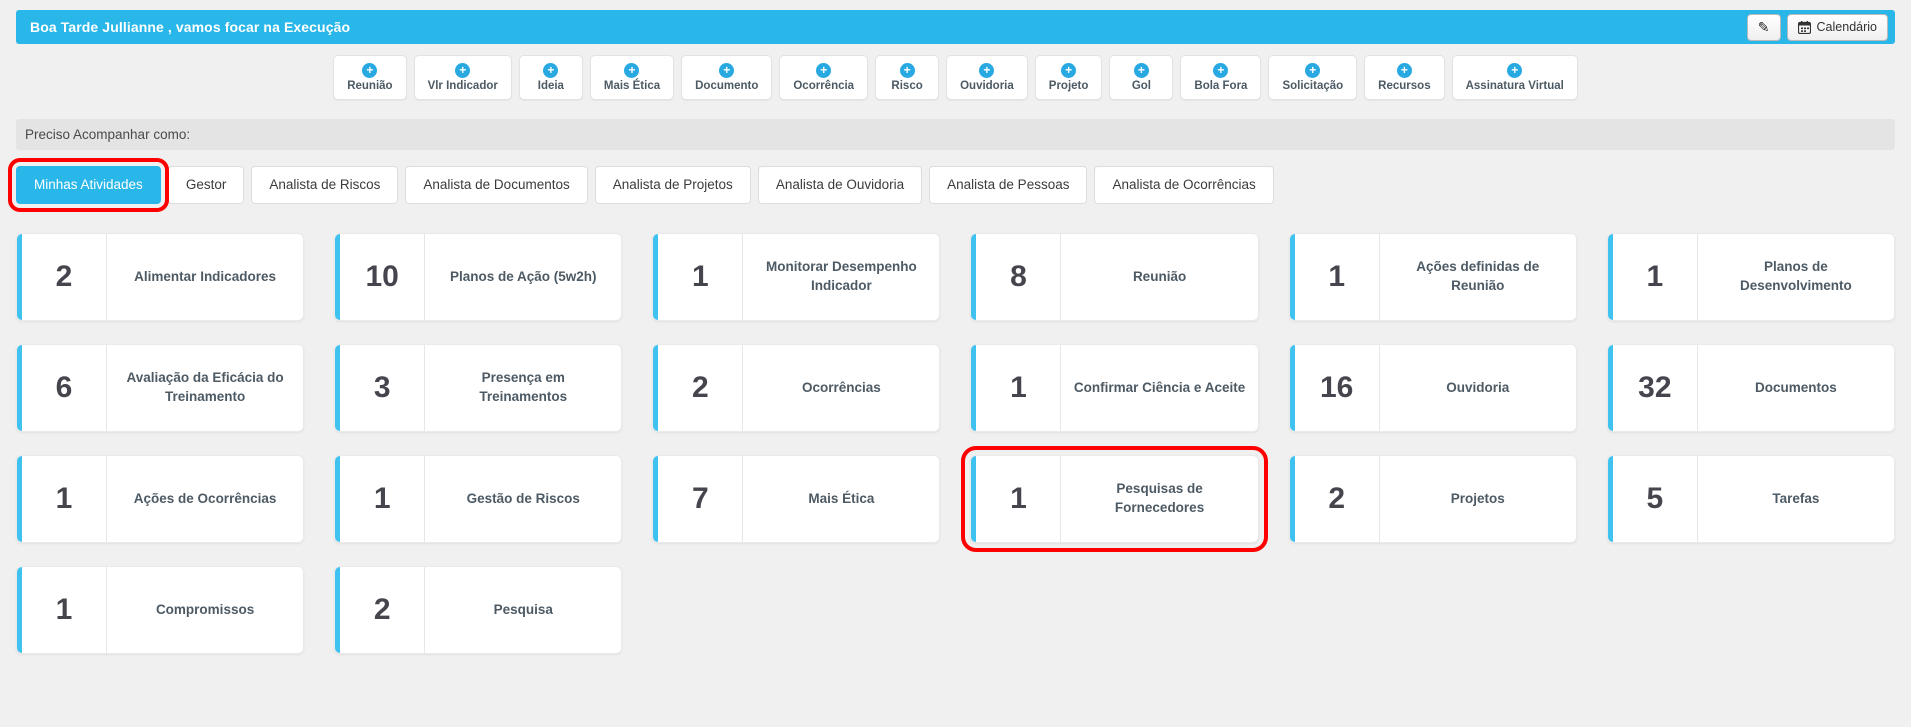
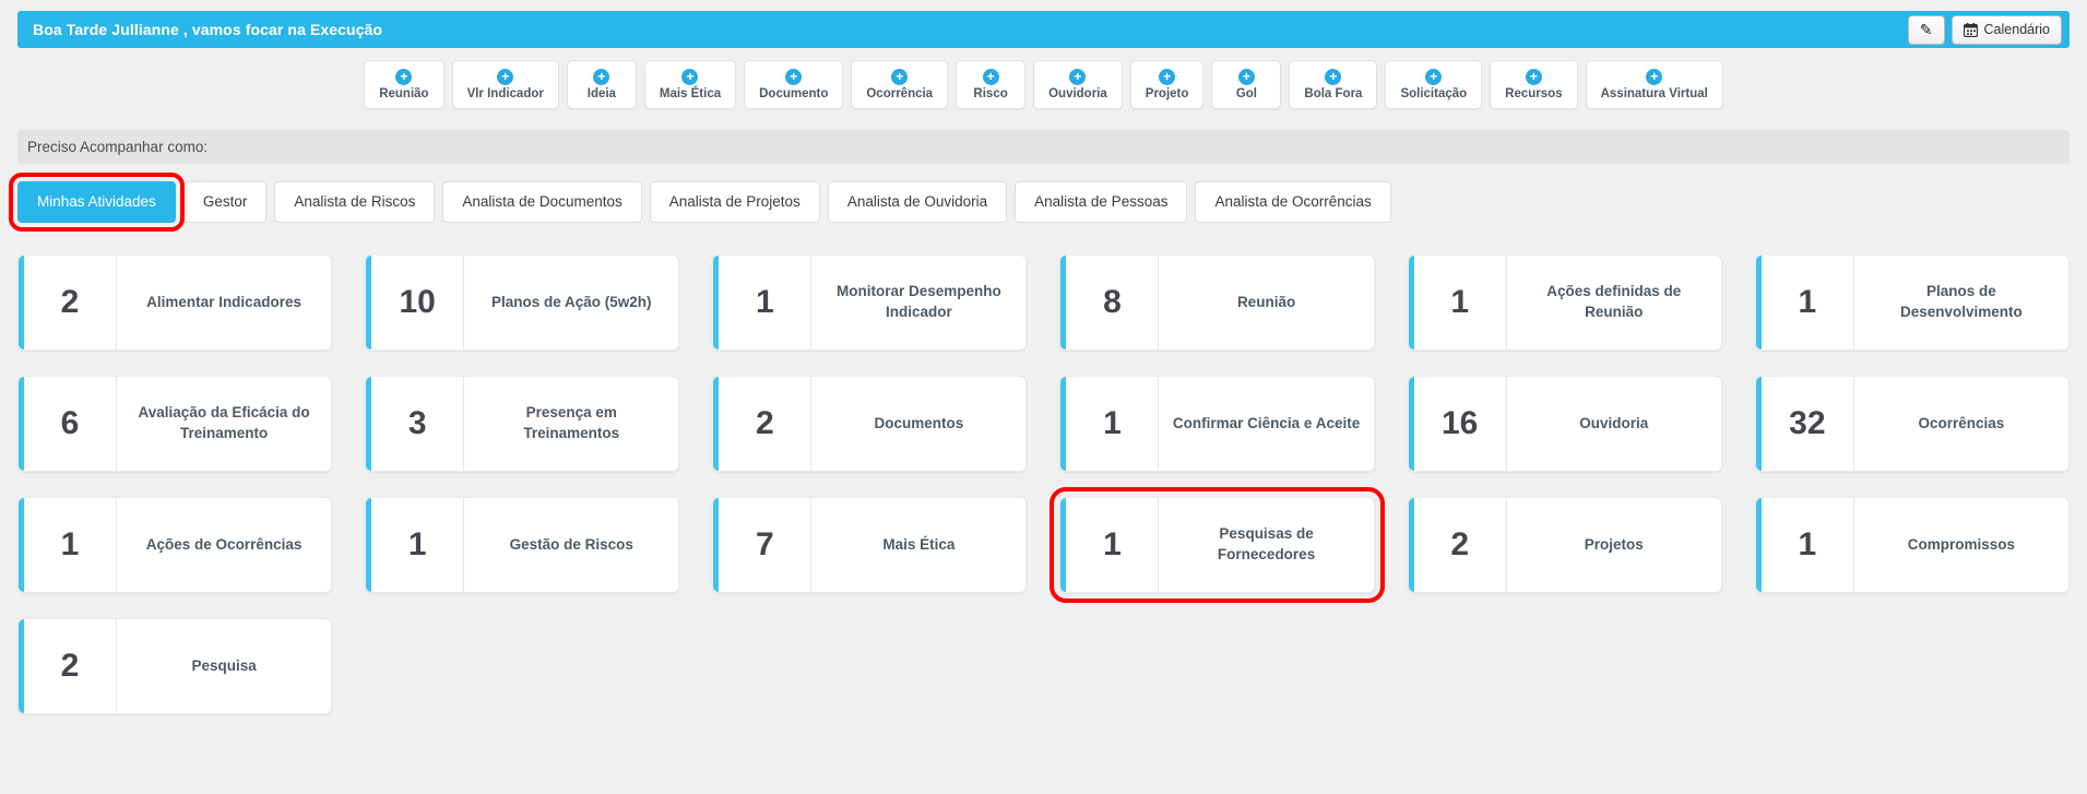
  Boa Tarde Jullianne , vamos focar na Execução
  ✎
  Calendário
  +
  Reunião
  +
  Vlr Indicador
  +
  Ideia
  +
  Mais Ética
  +
  Documento
  +
  Ocorrência
  +
  Risco
  +
  Ouvidoria
  +
  Projeto
  +
  Gol
  +
  Bola Fora
  +
  Solicitação
  +
  Recursos
  +
  Assinatura Virtual
  Preciso Acompanhar como:
  Minhas Atividades
  Gestor
  Analista de Riscos
  Analista de Documentos
  Analista de Projetos
  Analista de Ouvidoria
  Analista de Pessoas
  Analista de Ocorrências
  2
  Alimentar Indicadores
  10
  Planos de Ação (5w2h)
  1
  Monitorar Desempenho Indicador
  8
  Reunião
  1
  Ações definidas de Reunião
  1
  Planos de Desenvolvimento
  6
  Avaliação da Eficácia do Treinamento
  3
  Presença em Treinamentos
  2
- Ocorrências
+ Documentos
  1
  Confirmar Ciência e Aceite
  16
  Ouvidoria
  32
- Documentos
+ Ocorrências
  1
  Ações de Ocorrências
  1
  Gestão de Riscos
  7
  Mais Ética
  1
  Pesquisas de Fornecedores
  2
  Projetos
- 5
- Tarefas
  1
  Compromissos
  2
  Pesquisa
